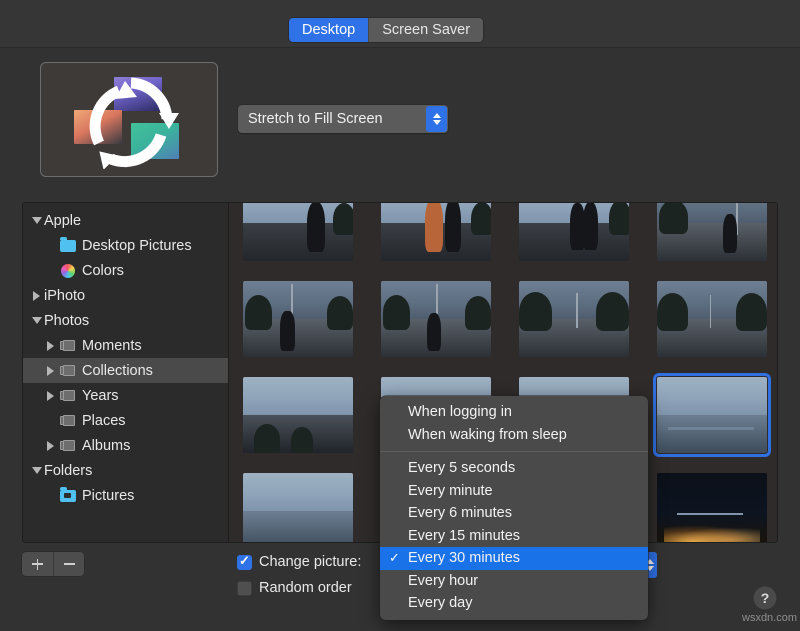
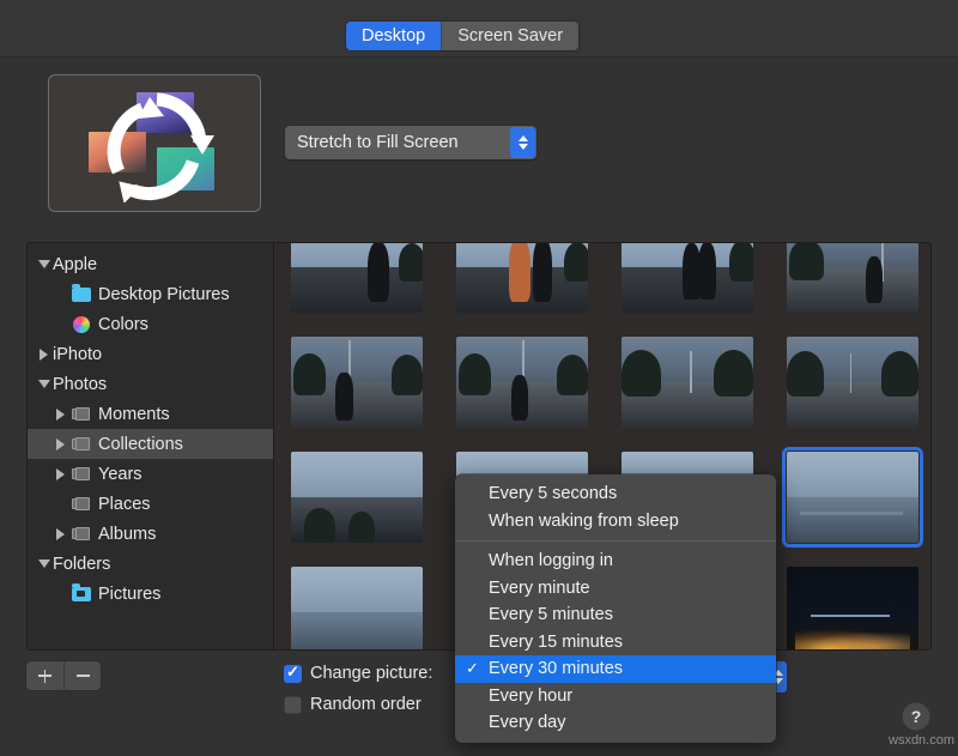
  Desktop
  Screen Saver
  Stretch to Fill Screen
  Apple
  Desktop Pictures
  Colors
  iPhoto
  Photos
  Moments
  Collections
  Years
  Places
  Albums
  Folders
  Pictures
  Change picture:
  Random order
  ?
  wsxdn.com
- When logging in
+ Every 5 seconds
  When waking from sleep
- Every 5 seconds
+ When logging in
  Every minute
- Every 6 minutes
+ Every 5 minutes
  Every 15 minutes
  ✓
  Every 30 minutes
  Every hour
  Every day
